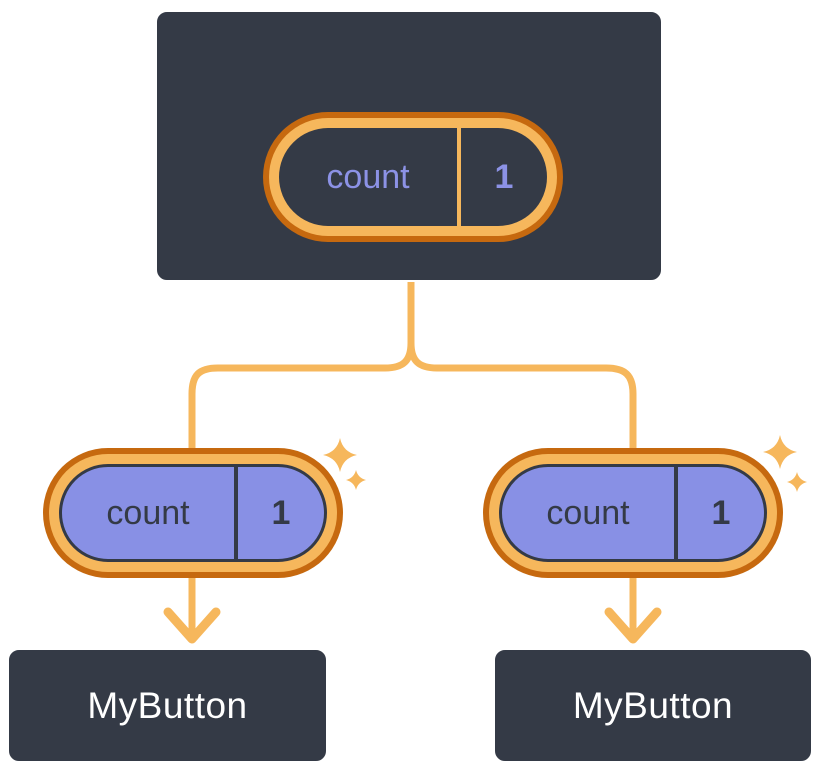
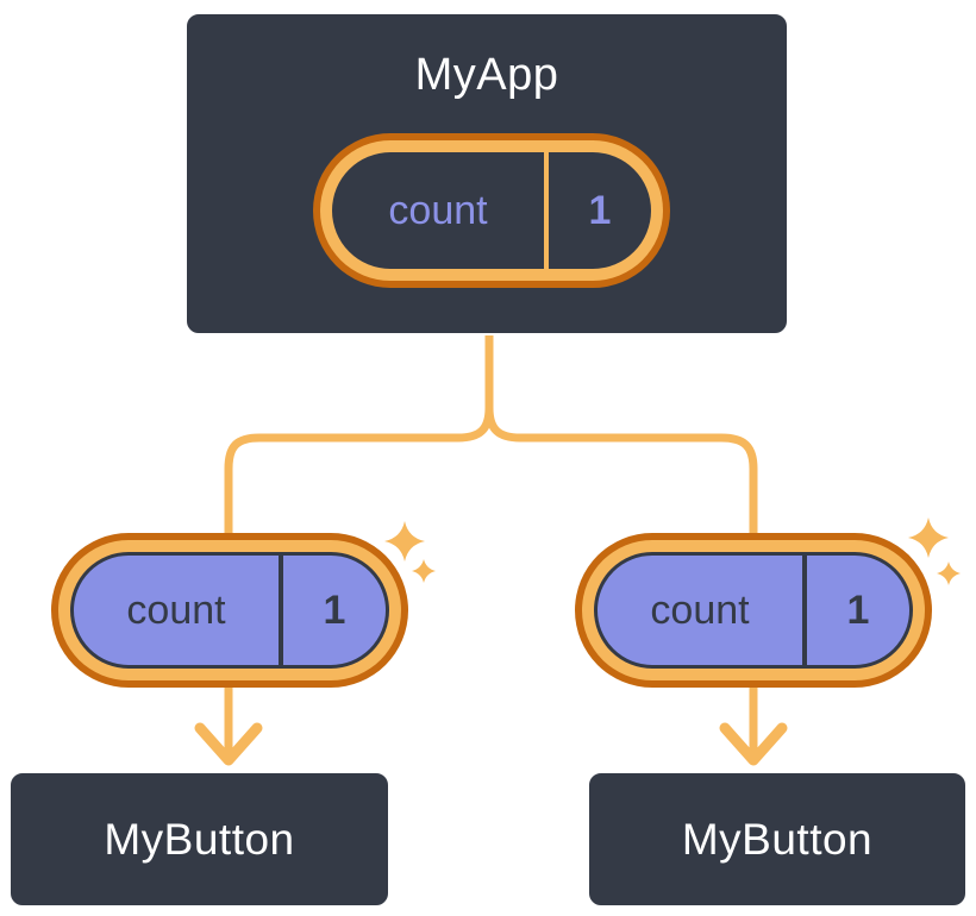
+ MyApp
  count
  1
  count
  1
  count
  1
  MyButton
  MyButton
